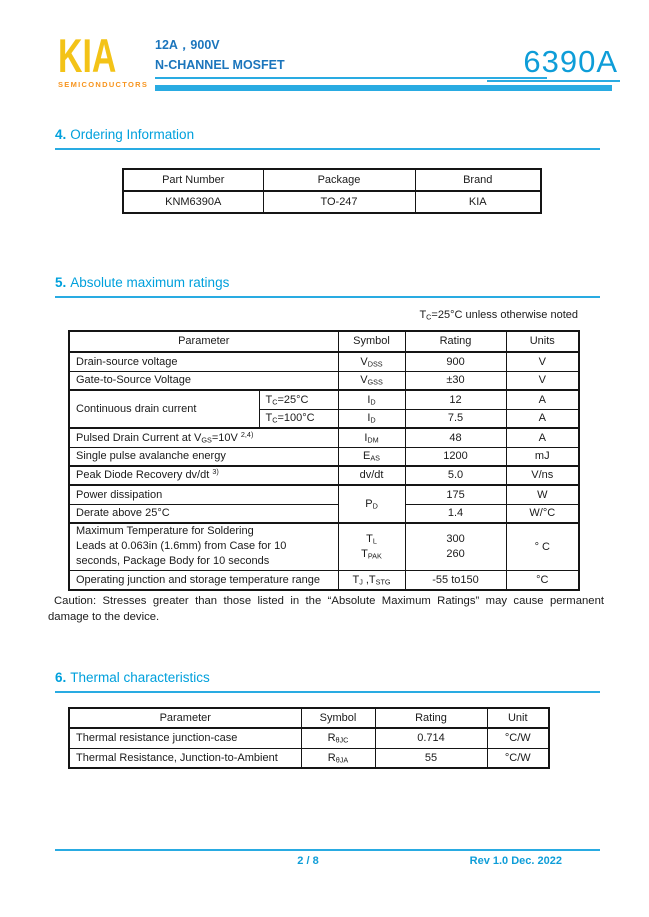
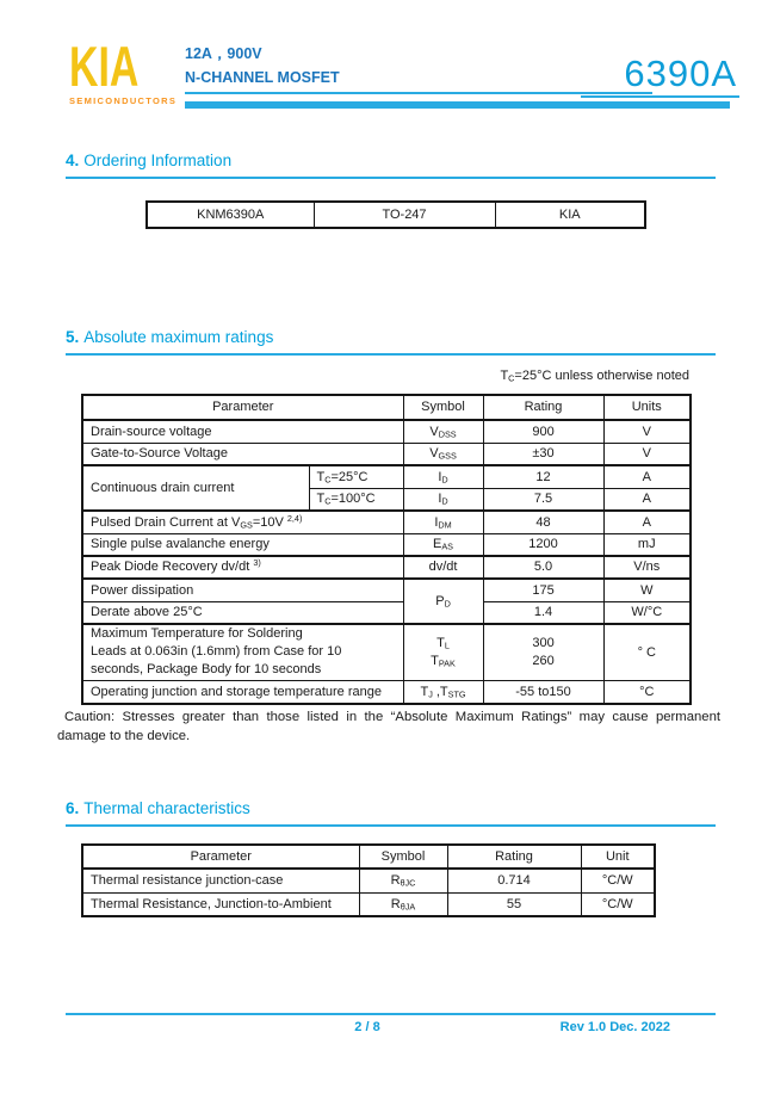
  KIA
  SEMICONDUCTORS
  12A，900V
  N-CHANNEL MOSFET
  6390A
  4. Ordering Information
- Part Number	Package	Brand
  KNM6390A	TO-247	KIA
  5. Absolute maximum ratings
  TC=25°C unless otherwise noted
  Parameter	Symbol	Rating	Units
  Drain-source voltage	VDSS	900	V
  Gate-to-Source Voltage	VGSS	±30	V
  Continuous drain current	TC=25°C	ID	12	A
  TC=100°C	ID	7.5	A
  Pulsed Drain Current at VGS=10V 2,4)	IDM	48	A
  Single pulse avalanche energy	EAS	1200	mJ
  Peak Diode Recovery dv/dt 3)	dv/dt	5.0	V/ns
  Power dissipation	PD	175	W
  Derate above 25°C	1.4	W/°C
  Maximum Temperature for SolderingLeads at 0.063in (1.6mm) from Case for 10seconds, Package Body for 10 seconds	TLTPAK	300260	° C
  Operating junction and storage temperature range	TJ ,TSTG	-55 to150	°C
  Caution: Stresses greater than those listed in the “Absolute Maximum Ratings” may cause permanent damage to the device.
  6. Thermal characteristics
  Parameter	Symbol	Rating	Unit
  Thermal resistance junction-case	RθJC	0.714	°C/W
  Thermal Resistance, Junction-to-Ambient	RθJA	55	°C/W
  2 / 8
  Rev 1.0 Dec. 2022
